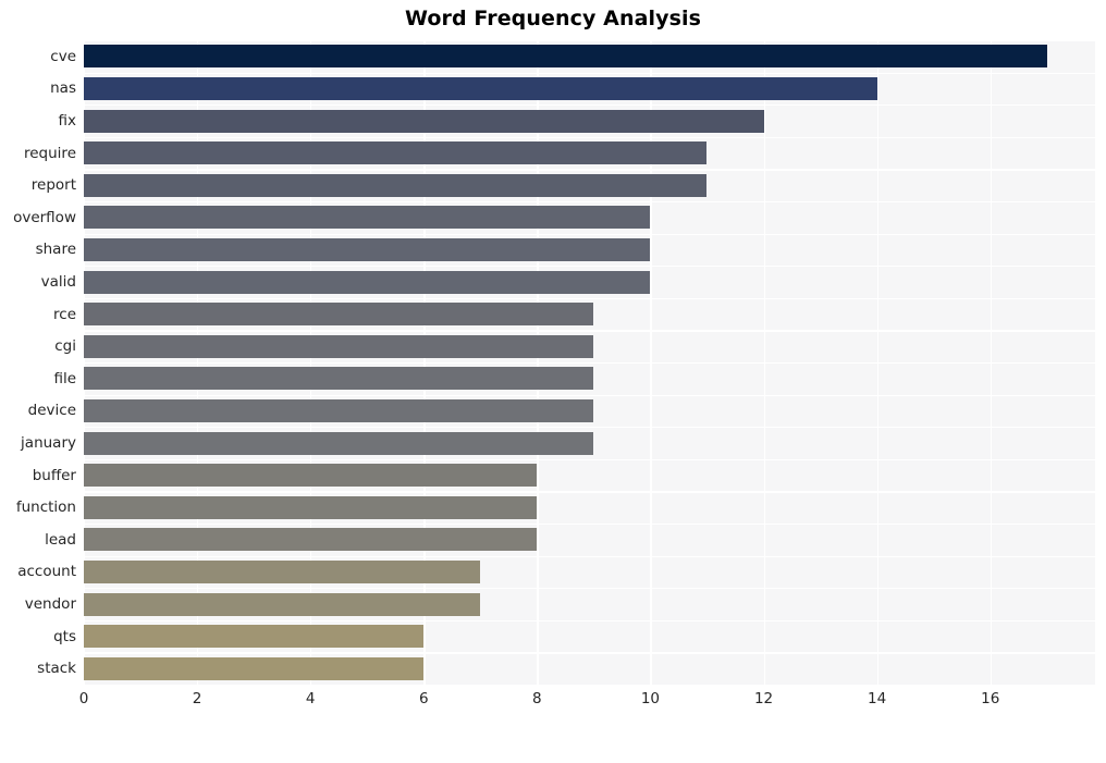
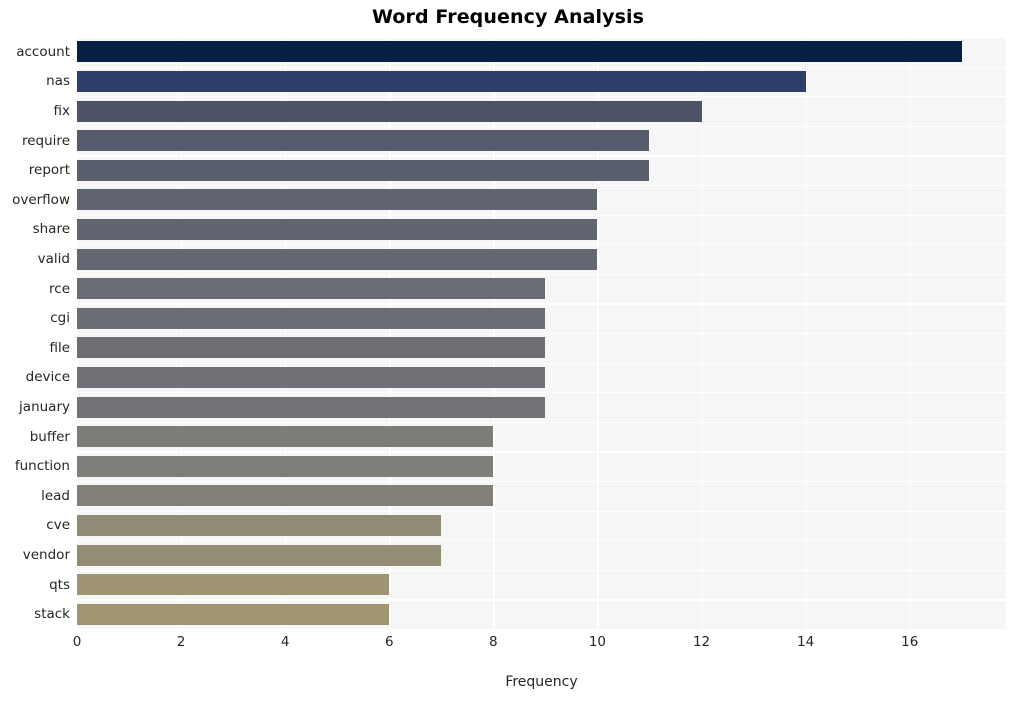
  Word Frequency Analysis
- cve
+ account
  nas
  fix
  require
  report
  overflow
  share
  valid
  rce
  cgi
  file
  device
  january
  buffer
  function
  lead
- account
+ cve
  vendor
  qts
  stack
  0
  2
  4
  6
  8
  10
  12
  14
  16
+ Frequency
